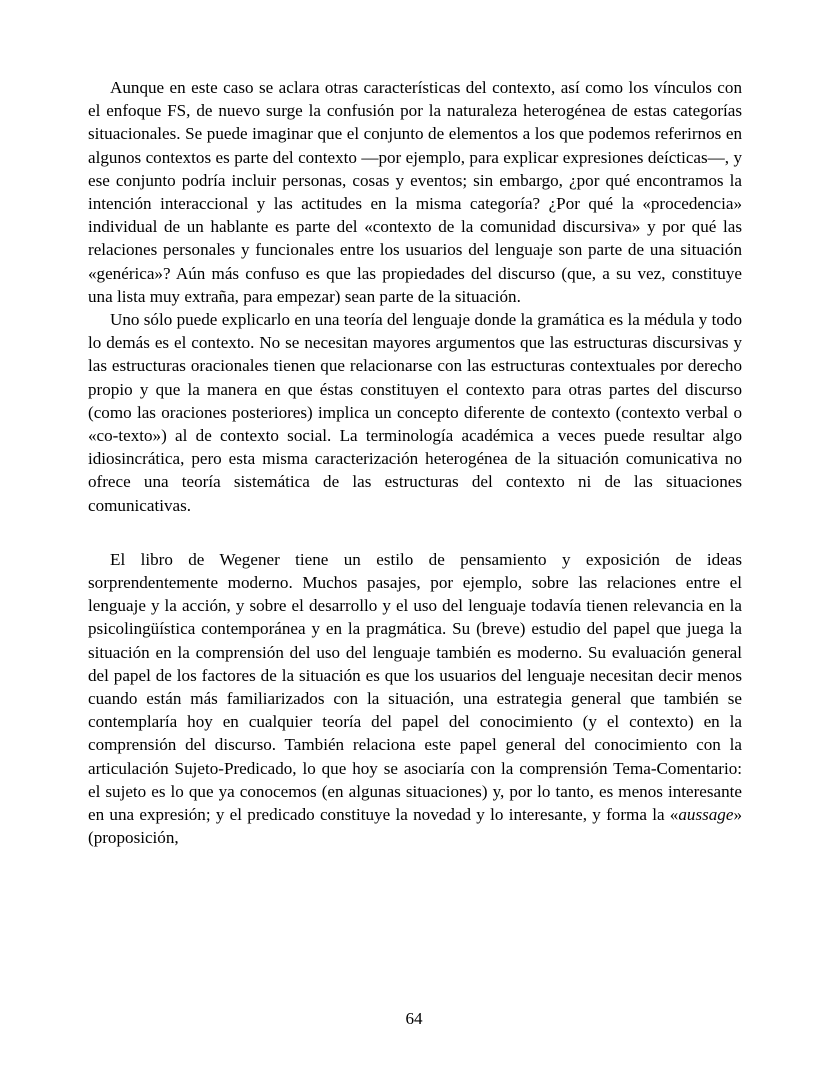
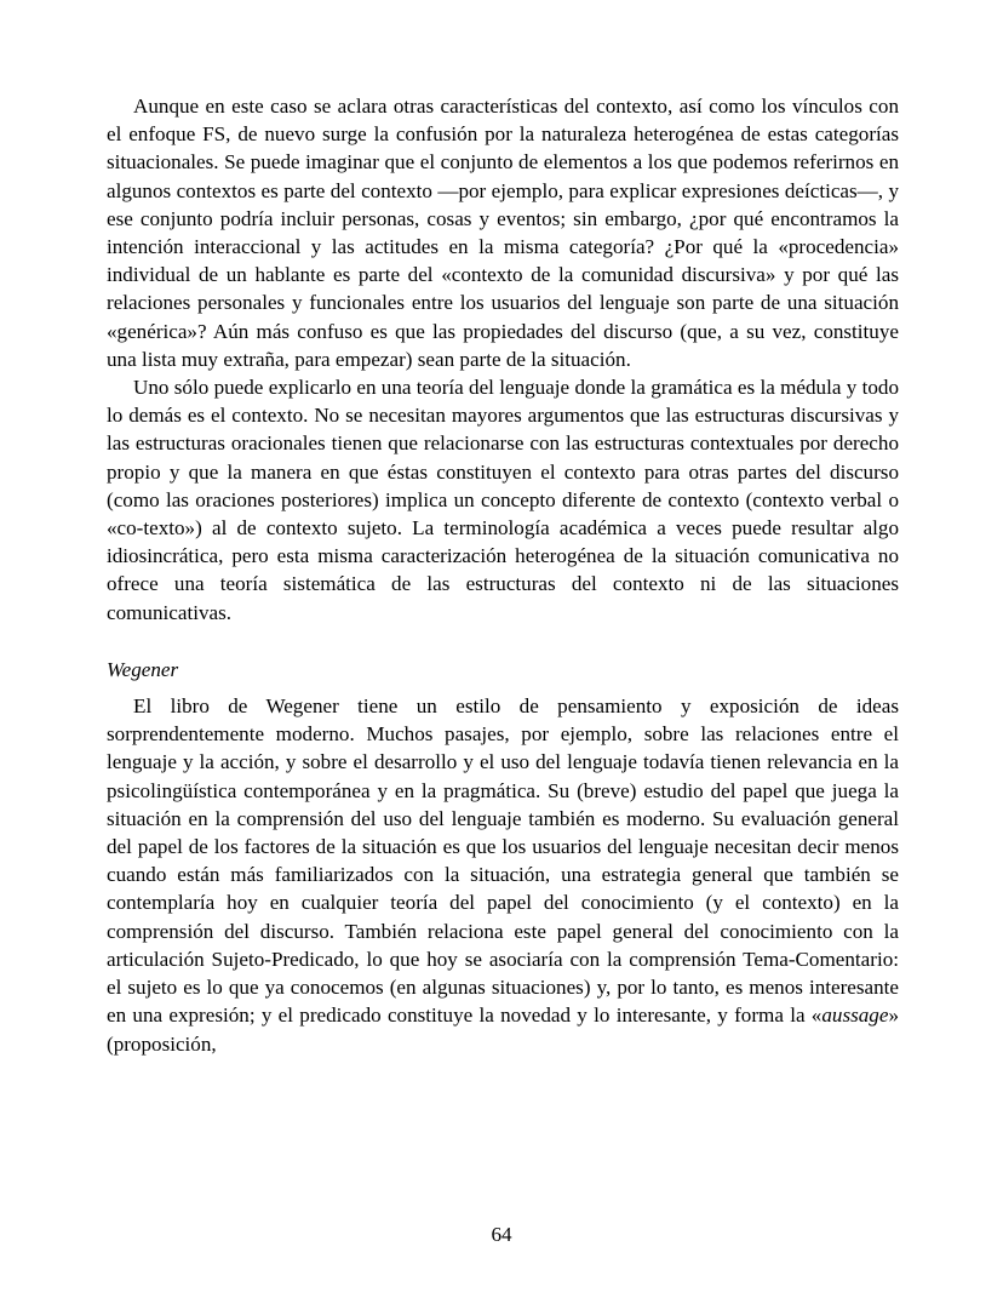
  Aunque en este caso se aclara otras características del contexto, así como los vínculos con el enfoque FS, de nuevo surge la confusión por la naturaleza heterogénea de estas categorías situacionales. Se puede imaginar que el conjunto de elementos a los que podemos referirnos en algunos contextos es parte del contexto —por ejemplo, para explicar expresiones deícticas—, y ese conjunto podría incluir personas, cosas y eventos; sin embargo, ¿por qué encontramos la intención interaccional y las actitudes en la misma categoría? ¿Por qué la «procedencia» individual de un hablante es parte del «contexto de la comunidad discursiva» y por qué las relaciones personales y funcionales entre los usuarios del lenguaje son parte de una situación «genérica»? Aún más confuso es que las propiedades del discurso (que, a su vez, constituye una lista muy extraña, para empezar) sean parte de la situación.
- Uno sólo puede explicarlo en una teoría del lenguaje donde la gramática es la médula y todo lo demás es el contexto. No se necesitan mayores argumentos que las estructuras discursivas y las estructuras oracionales tienen que relacionarse con las estructuras contextuales por derecho propio y que la manera en que éstas constituyen el contexto para otras partes del discurso (como las oraciones posteriores) implica un concepto diferente de contexto (contexto verbal o «co-texto») al de contexto social. La terminología académica a veces puede resultar algo idiosincrática, pero esta misma caracterización heterogénea de la situación comunicativa no ofrece una teoría sistemática de las estructuras del contexto ni de las situaciones comunicativas.
+ Uno sólo puede explicarlo en una teoría del lenguaje donde la gramática es la médula y todo lo demás es el contexto. No se necesitan mayores argumentos que las estructuras discursivas y las estructuras oracionales tienen que relacionarse con las estructuras contextuales por derecho propio y que la manera en que éstas constituyen el contexto para otras partes del discurso (como las oraciones posteriores) implica un concepto diferente de contexto (contexto verbal o «co-texto») al de contexto sujeto. La terminología académica a veces puede resultar algo idiosincrática, pero esta misma caracterización heterogénea de la situación comunicativa no ofrece una teoría sistemática de las estructuras del contexto ni de las situaciones comunicativas.
+ Wegener
  El libro de Wegener tiene un estilo de pensamiento y exposición de ideas sorprendentemente moderno. Muchos pasajes, por ejemplo, sobre las relaciones entre el lenguaje y la acción, y sobre el desarrollo y el uso del lenguaje todavía tienen relevancia en la psicolingüística contemporánea y en la pragmática. Su (breve) estudio del papel que juega la situación en la comprensión del uso del lenguaje también es moderno. Su evaluación general del papel de los factores de la situación es que los usuarios del lenguaje necesitan decir menos cuando están más familiarizados con la situación, una estrategia general que también se contemplaría hoy en cualquier teoría del papel del conocimiento (y el contexto) en la comprensión del discurso. También relaciona este papel general del conocimiento con la articulación Sujeto-Predicado, lo que hoy se asociaría con la comprensión Tema-Comentario: el sujeto es lo que ya conocemos (en algunas situaciones) y, por lo tanto, es menos interesante en una expresión; y el predicado constituye la novedad y lo interesante, y forma la «aussage» (proposición,
  64
